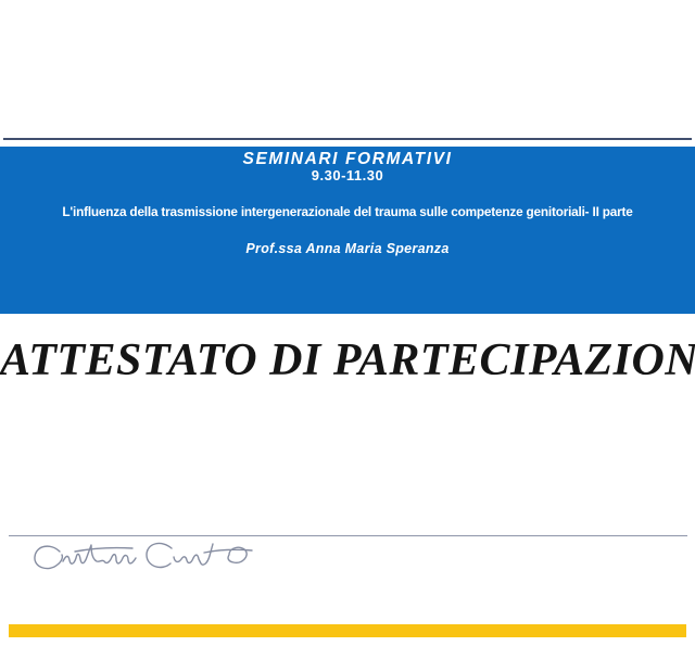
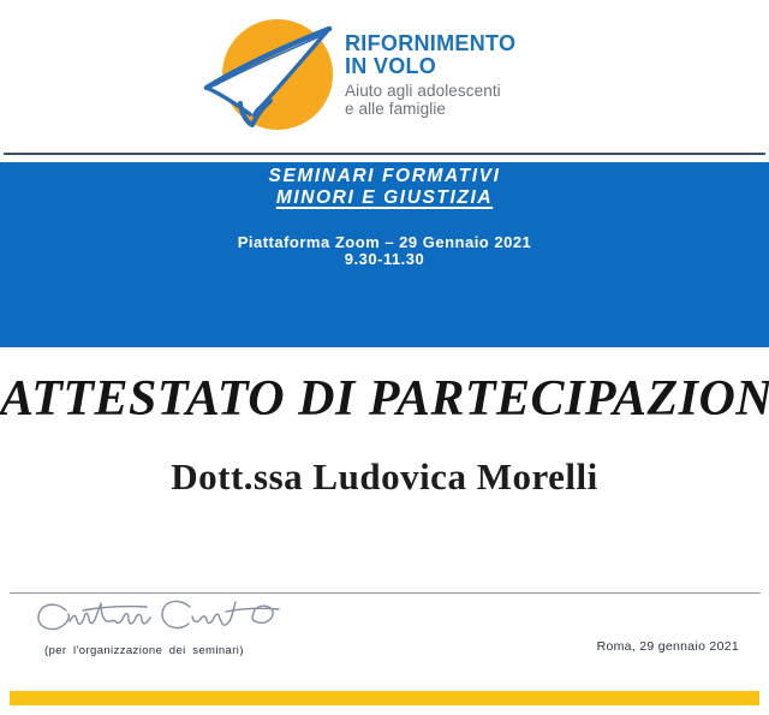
+ RIFORNIMENTO
+ IN VOLO
+ Aiuto agli adolescenti
+ e alle famiglie
  SEMINARI FORMATIVI
+ MINORI E GIUSTIZIA
+ Piattaforma Zoom – 29 Gennaio 2021
  9.30-11.30
- L'influenza della trasmissione intergenerazionale del trauma sulle competenze genitoriali- II parte
- Prof.ssa Anna Maria Speranza
  ATTESTATO DI PARTECIPAZION
+ Dott.ssa Ludovica Morelli
+ (per l'organizzazione dei seminari)
+ Roma, 29 gennaio 2021
